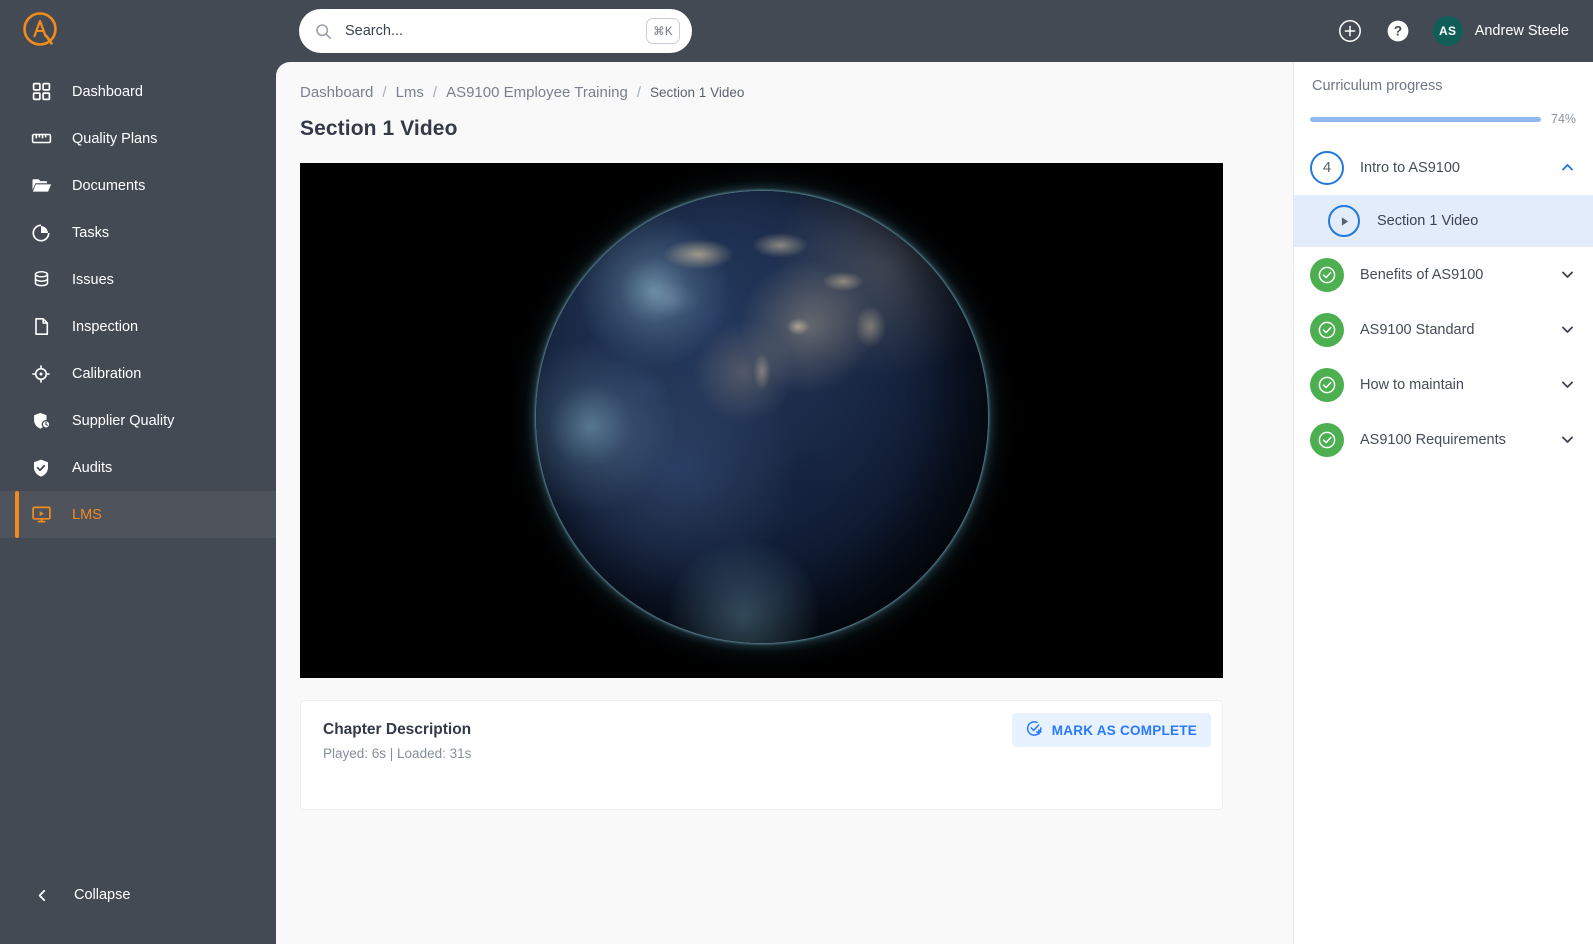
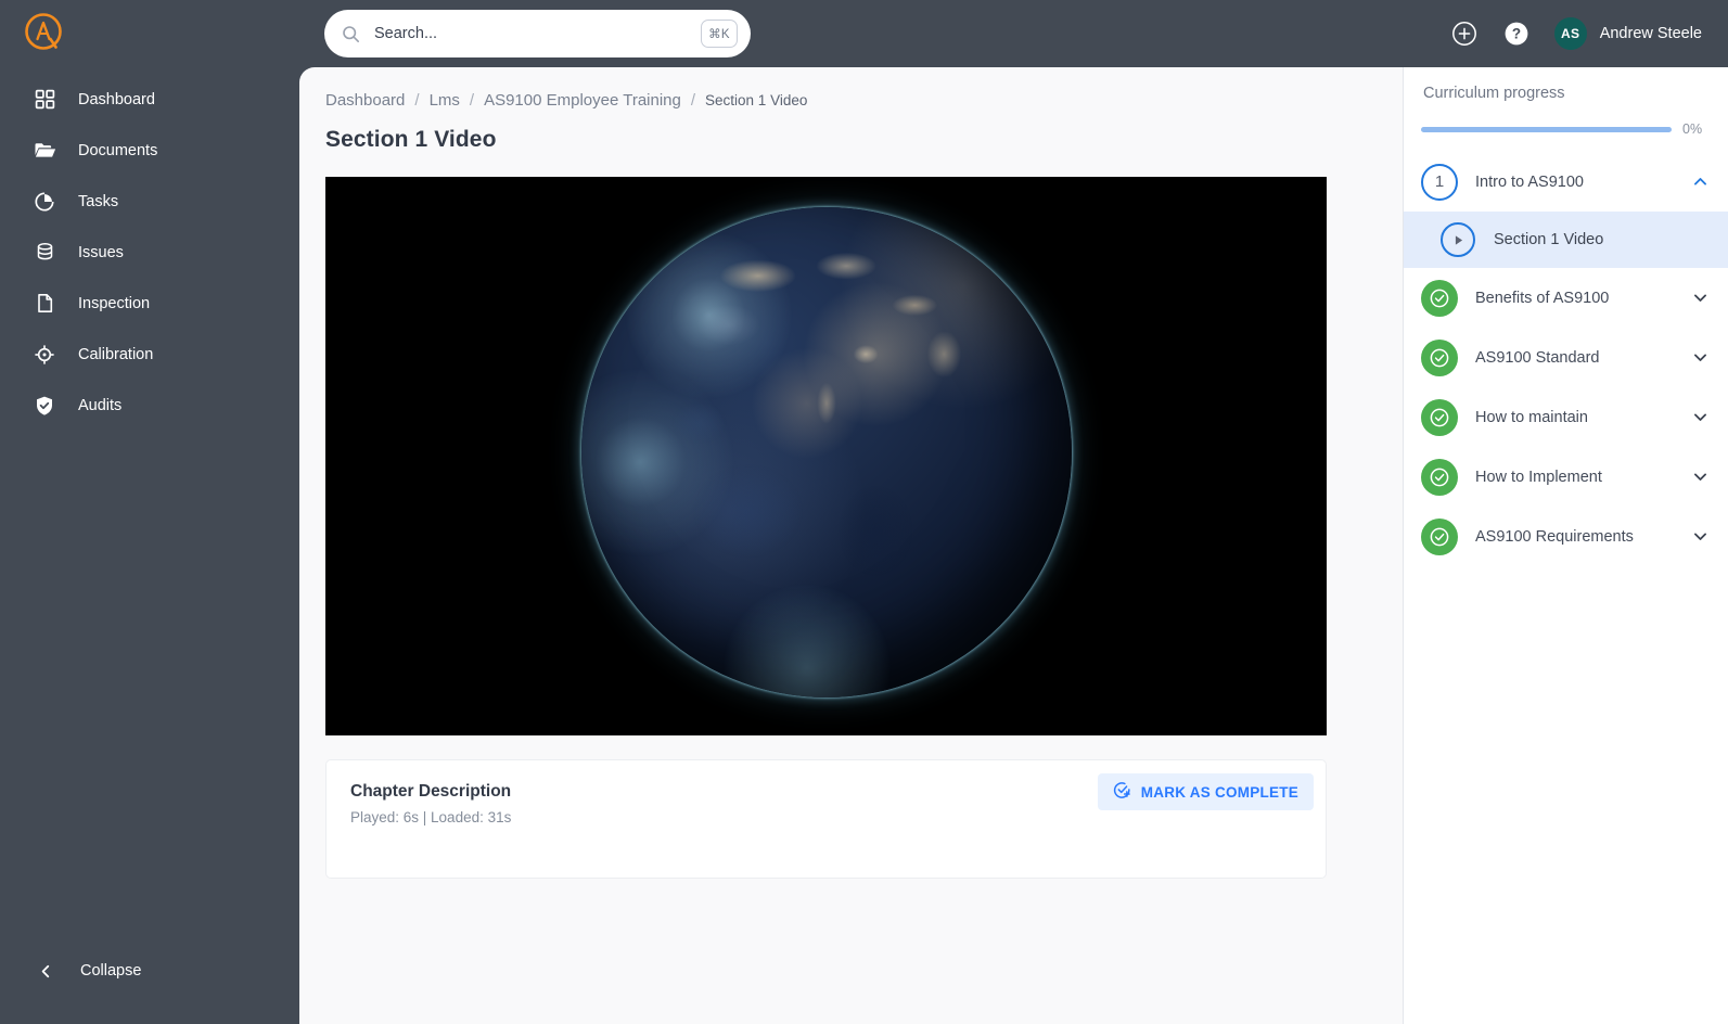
  Dashboard
- Quality Plans
  Documents
  Tasks
  Issues
  Inspection
  Calibration
- Supplier Quality
  Audits
- LMS
  Collapse
  Search...
  ⌘K
  ?
  AS
  Andrew Steele
  Dashboard
  /
  Lms
  /
  AS9100 Employee Training
  /
  Section 1 Video
  Section 1 Video
  Chapter Description
  Played: 6s | Loaded: 31s
  MARK AS COMPLETE
  Curriculum progress
- 74%
+ 0%
- 4
+ 1
  Intro to AS9100
  Section 1 Video
  Benefits of AS9100
  AS9100 Standard
  How to maintain
+ How to Implement
  AS9100 Requirements
